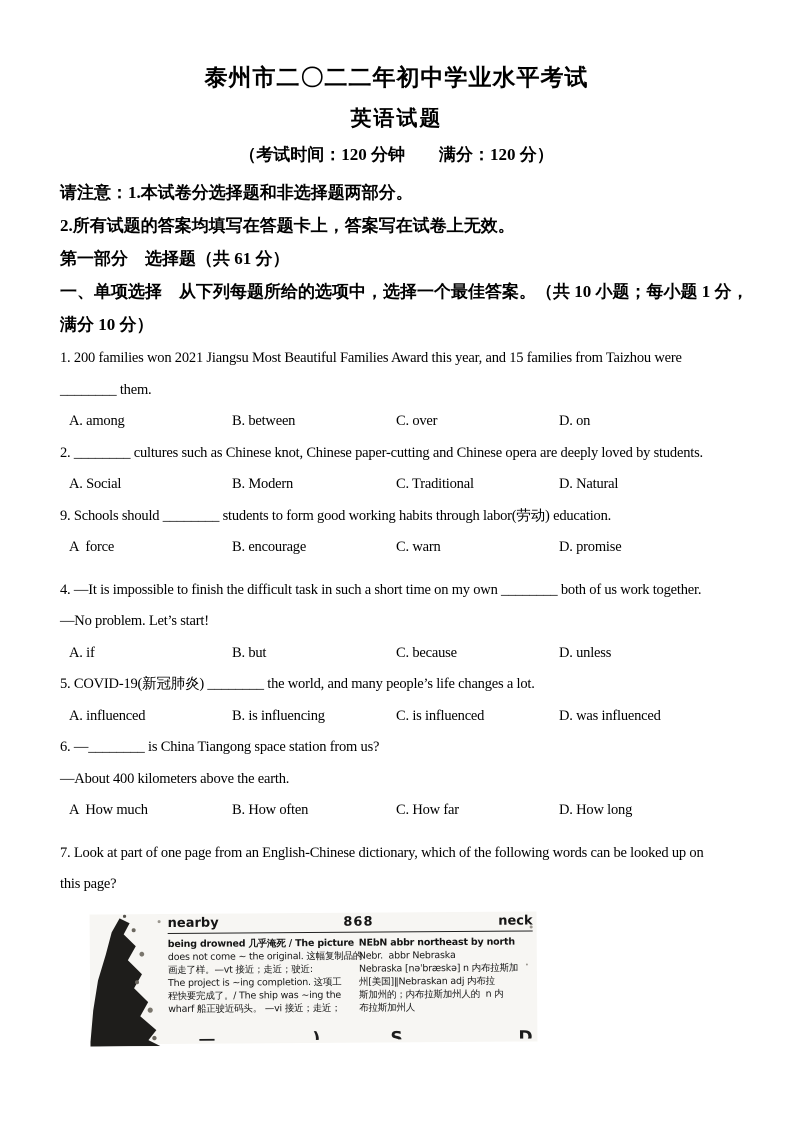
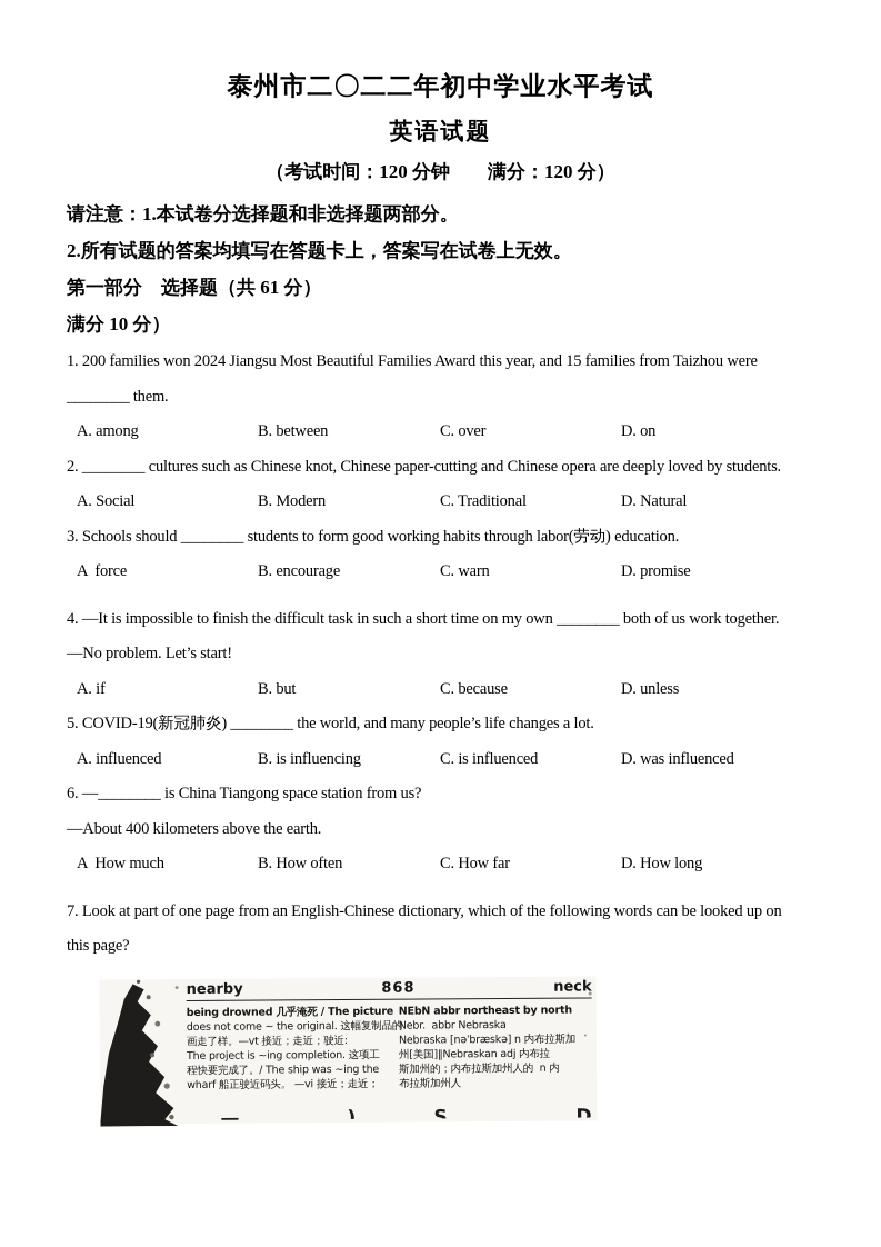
  泰州市二〇二二年初中学业水平考试
  英语试题
  （考试时间：120 分钟 满分：120 分）
  请注意：1.本试卷分选择题和非选择题两部分。
  2.所有试题的答案均填写在答题卡上，答案写在试卷上无效。
  第一部分 选择题（共 61 分）
- 一、单项选择 从下列每题所给的选项中，选择一个最佳答案。（共 10 小题；每小题 1 分，
  满分 10 分）
- 1. 200 families won 2021 Jiangsu Most Beautiful Families Award this year, and 15 families from Taizhou were
+ 1. 200 families won 2024 Jiangsu Most Beautiful Families Award this year, and 15 families from Taizhou were
  ________ them.
  A. among
  B. between
  C. over
  D. on
  2. ________ cultures such as Chinese knot, Chinese paper-cutting and Chinese opera are deeply loved by students.
  A. Social
  B. Modern
  C. Traditional
  D. Natural
- 9. Schools should ________ students to form good working habits through labor(劳动) education.
+ 3. Schools should ________ students to form good working habits through labor(劳动) education.
  A force
  B. encourage
  C. warn
  D. promise
  4. —It is impossible to finish the difficult task in such a short time on my own ________ both of us work together.
  —No problem. Let’s start!
  A. if
  B. but
  C. because
  D. unless
  5. COVID-19(新冠肺炎) ________ the world, and many people’s life changes a lot.
  A. influenced
  B. is influencing
  C. is influenced
  D. was influenced
  6. —________ is China Tiangong space station from us?
  —About 400 kilometers above the earth.
  A How much
  B. How often
  C. How far
  D. How long
  7. Look at part of one page from an English-Chinese dictionary, which of the following words can be looked up on
  this page?
  nearby
  868
  neck
  being drowned 几乎淹死 / The picture
  does not come ~ the original. 这幅复制品的
  画走了样。—vt 接近；走近；驶近:
  The project is ~ing completion. 这项工
  程快要完成了。/ The ship was ~ing the
  wharf 船正驶近码头。 —vi 接近；走近；
  NEbN abbr northeast by north
  Nebr. abbr Nebraska
  Nebraska [nəˈbræskə] n 内布拉斯加
  州[美国]‖Nebraskan adj 内布拉
  斯加州的；内布拉斯加州人的 n 内
  布拉斯加州人
  —
  )
  S
  D
